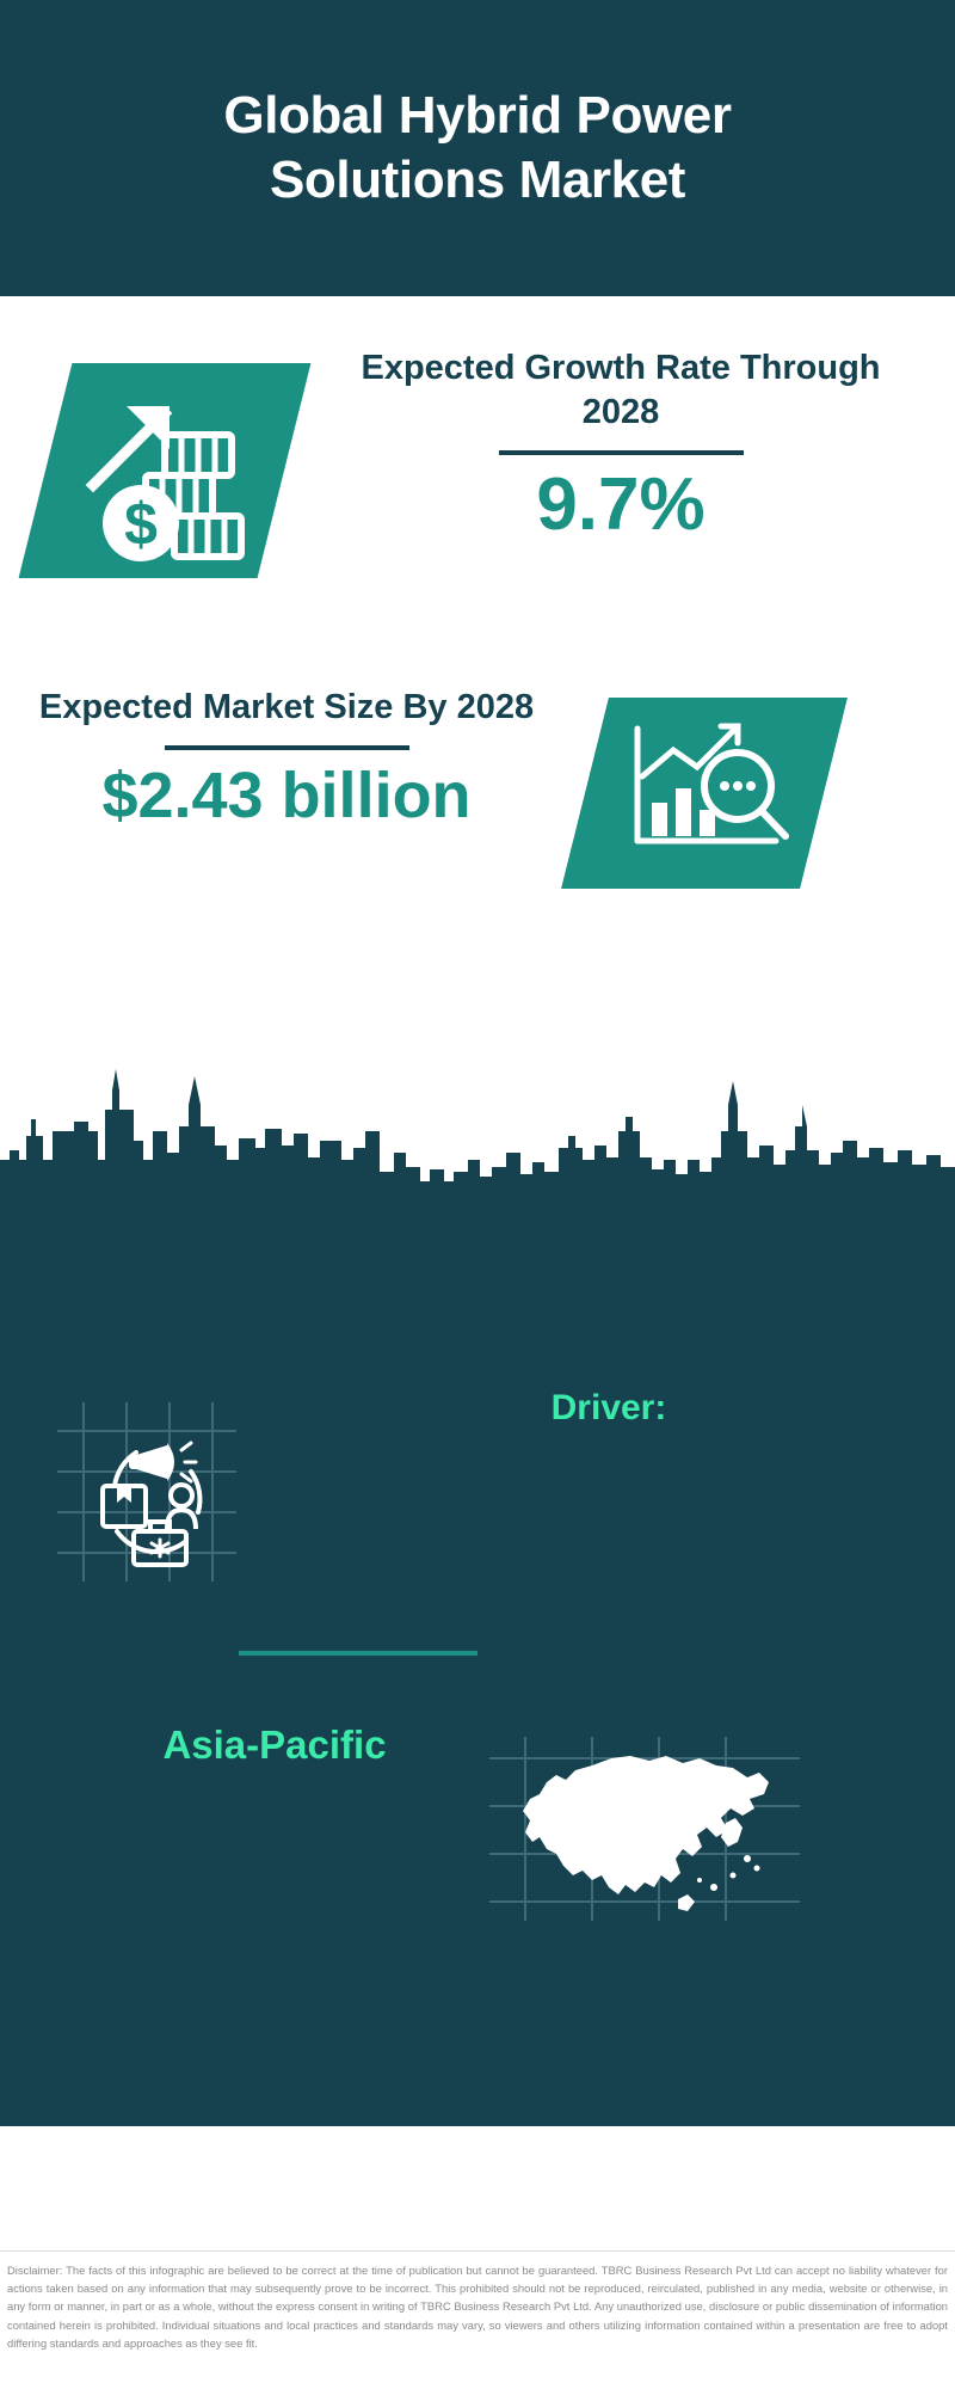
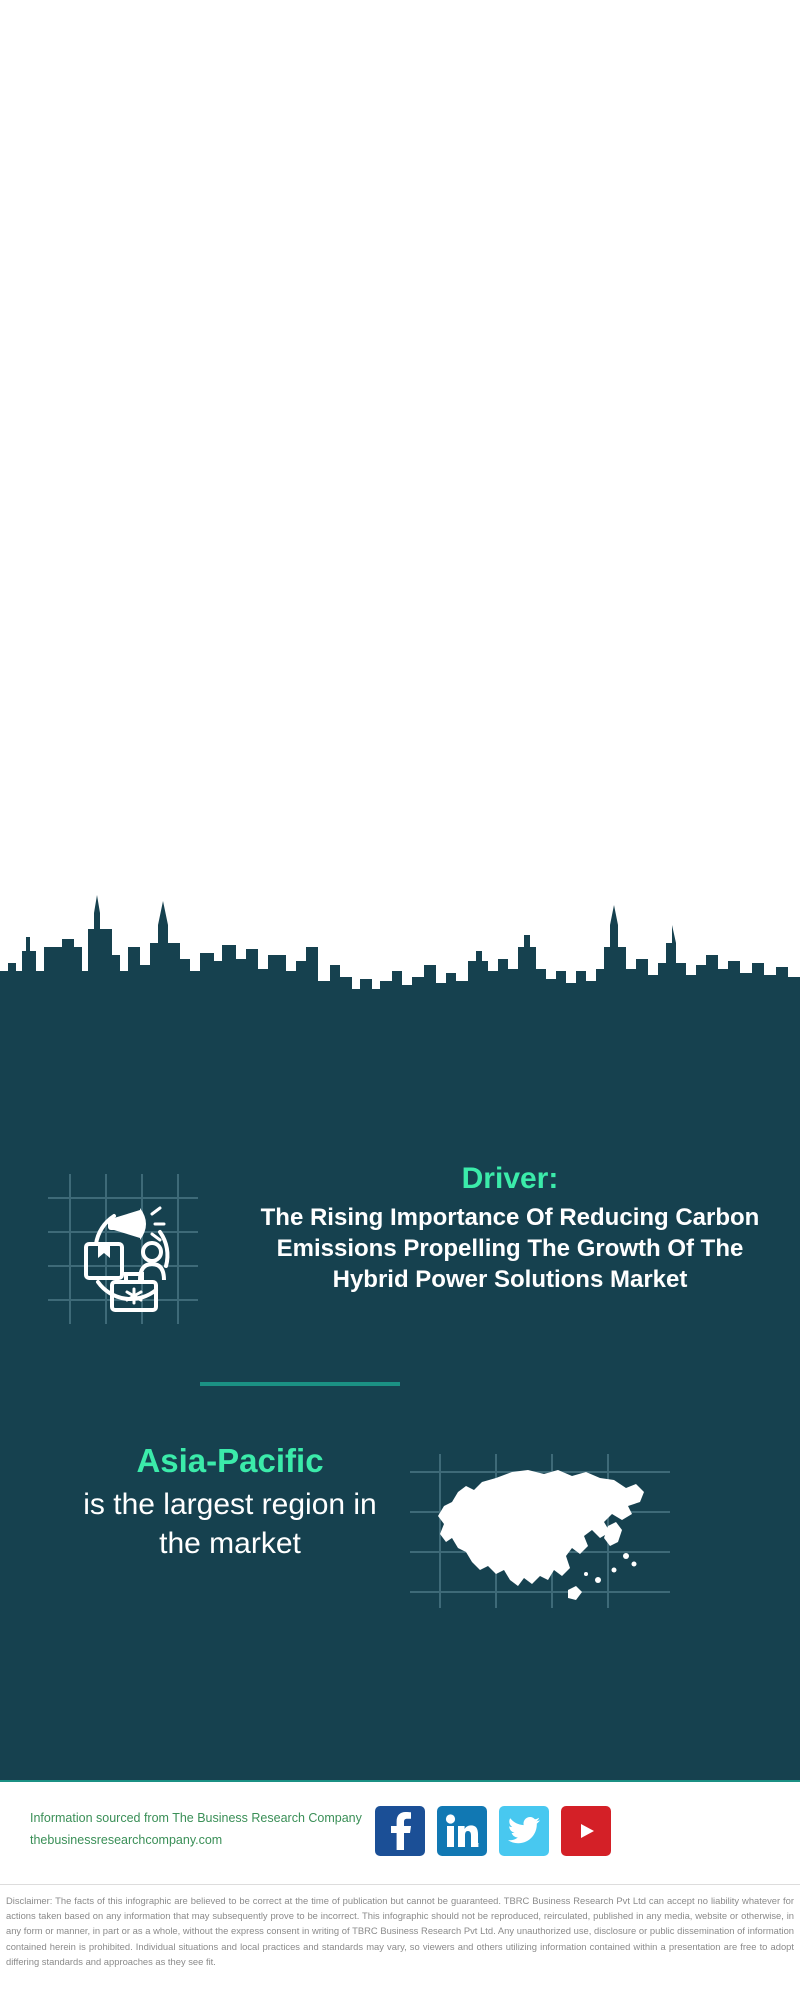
- Global Hybrid Power Solutions Market
- $
- Expected Growth Rate Through 2028
- 9.7%
- Expected Market Size By 2028
- $2.43 billion
  Driver:
+ The Rising Importance Of Reducing Carbon Emissions Propelling The Growth Of The Hybrid Power Solutions Market
  Asia-Pacific
+ is the largest region in the market
+ Information sourced from The Business Research Company
+ thebusinessresearchcompany.com
- Disclaimer: The facts of this infographic are believed to be correct at the time of publication but cannot be guaranteed. TBRC Business Research Pvt Ltd can accept no liability whatever for actions taken based on any information that may subsequently prove to be incorrect. This prohibited should not be reproduced, reirculated, published in any media, website or otherwise, in any form or manner, in part or as a whole, without the express consent in writing of TBRC Business Research Pvt Ltd. Any unauthorized use, disclosure or public dissemination of information contained herein is prohibited. Individual situations and local practices and standards may vary, so viewers and others utilizing information contained within a presentation are free to adopt differing standards and approaches as they see fit.
+ Disclaimer: The facts of this infographic are believed to be correct at the time of publication but cannot be guaranteed. TBRC Business Research Pvt Ltd can accept no liability whatever for actions taken based on any information that may subsequently prove to be incorrect. This infographic should not be reproduced, reirculated, published in any media, website or otherwise, in any form or manner, in part or as a whole, without the express consent in writing of TBRC Business Research Pvt Ltd. Any unauthorized use, disclosure or public dissemination of information contained herein is prohibited. Individual situations and local practices and standards may vary, so viewers and others utilizing information contained within a presentation are free to adopt differing standards and approaches as they see fit.
